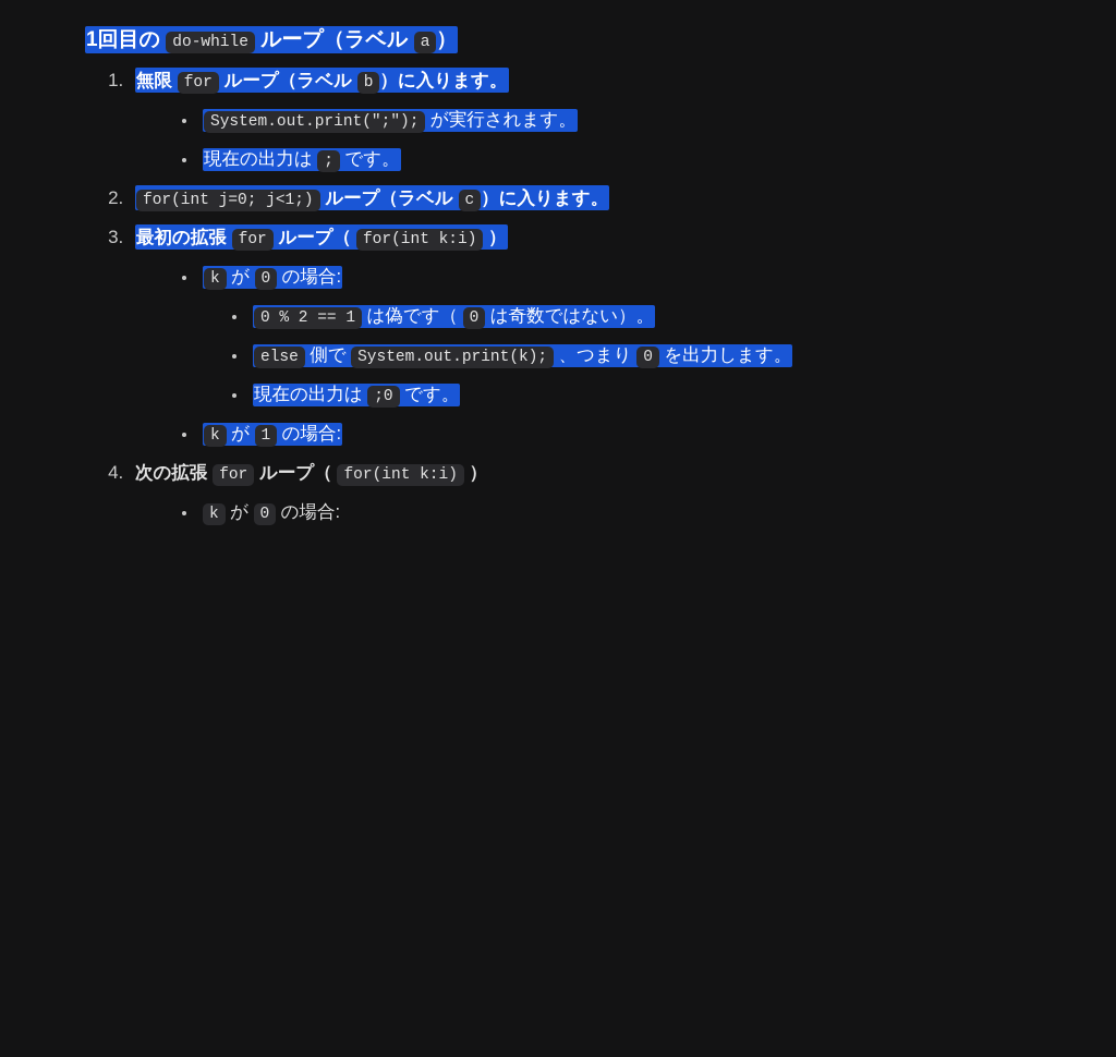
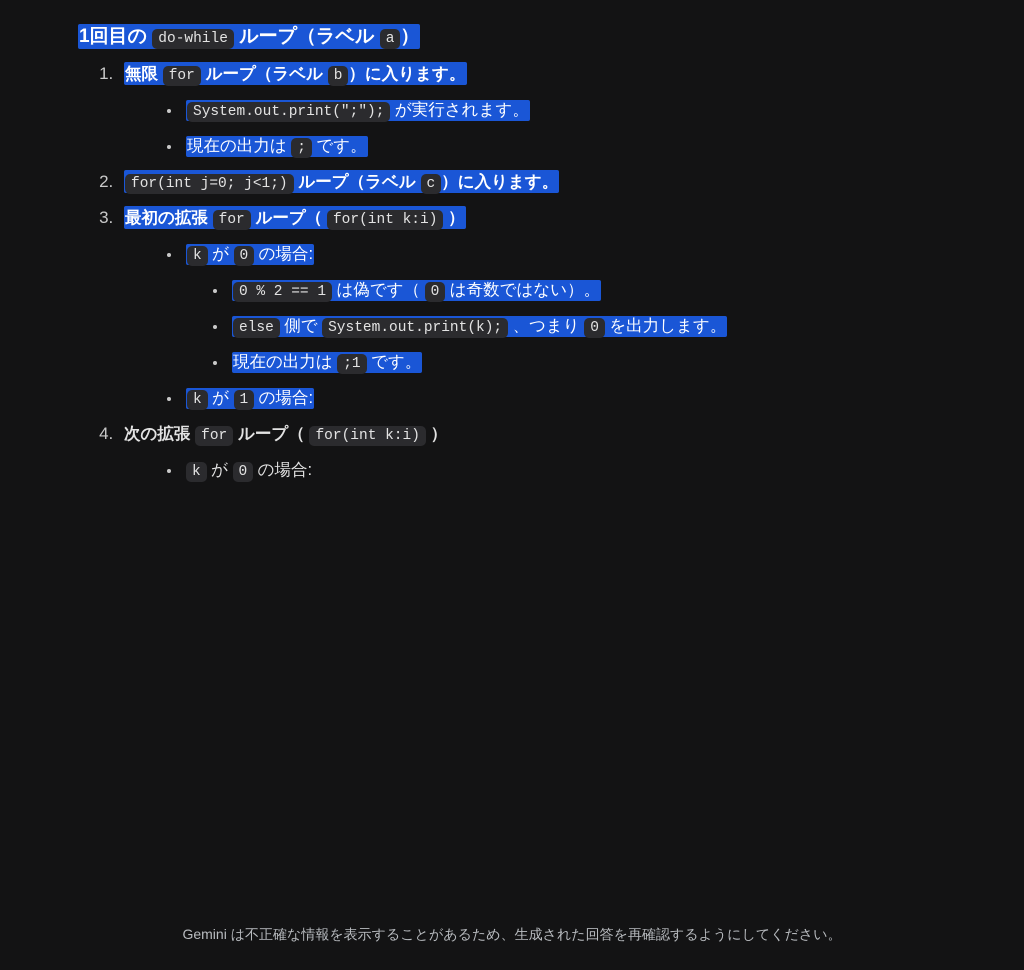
  1回目の do-while ループ（ラベル a ）
  無限 for ループ（ラベル b ）に入ります。
  System.out.print(";"); が実行されます。
  現在の出力は ; です。
  for(int j=0; j<1;) ループ（ラベル c ）に入ります。
  最初の拡張 for ループ（ for(int k:i) ）
  k が 0 の場合:
  0 % 2 == 1 は偽です（ 0 は奇数ではない）。
  else 側で System.out.print(k); 、つまり 0 を出力します。
- 現在の出力は ;0 です。
+ 現在の出力は ;1 です。
  k が 1 の場合:
  次の拡張 for ループ（ for(int k:i) ）
  k が 0 の場合:
+ Gemini は不正確な情報を表示することがあるため、生成された回答を再確認するようにしてください。
